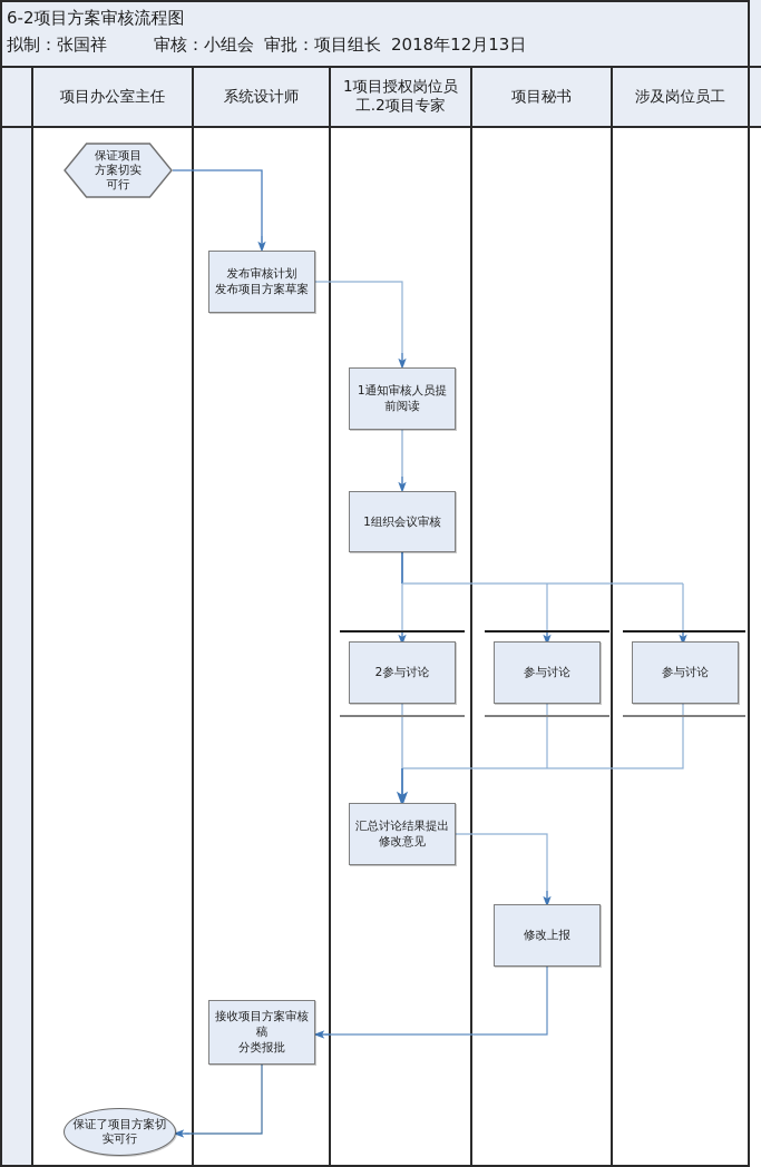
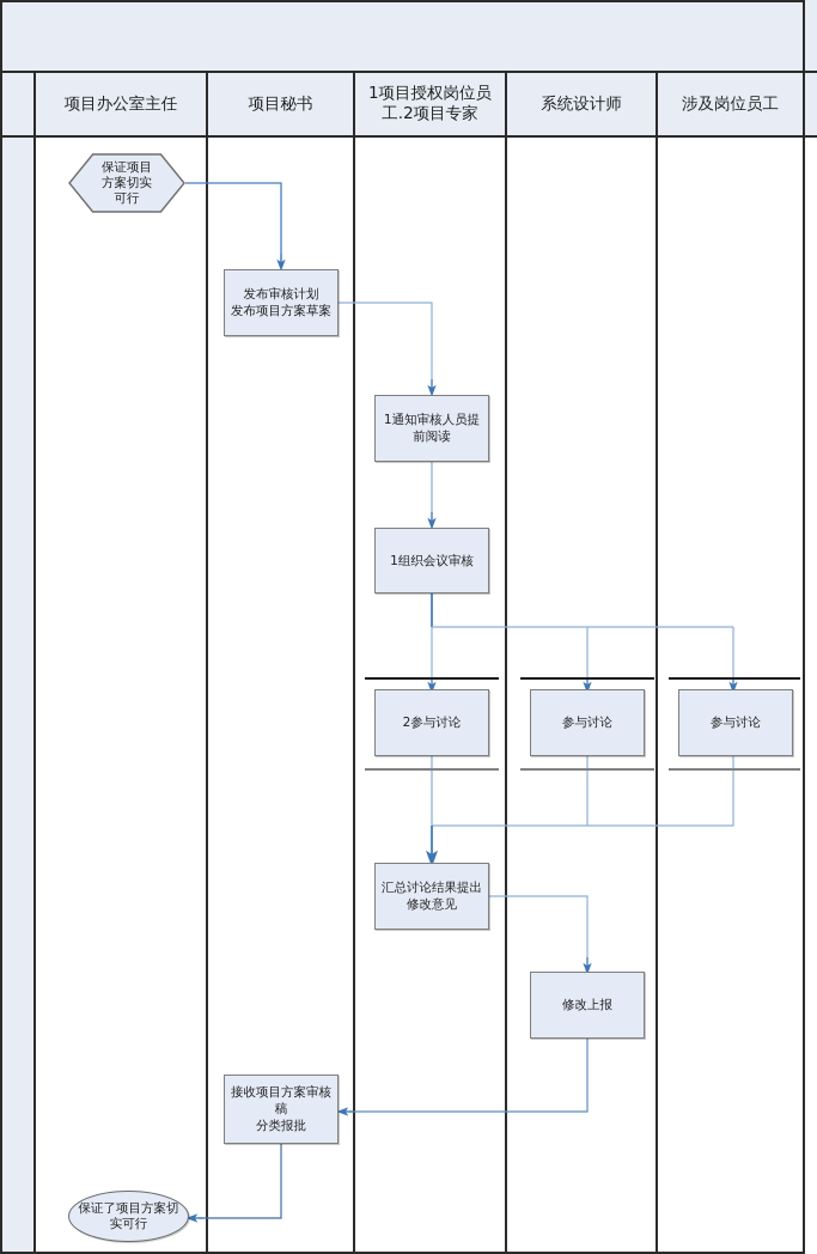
- 6-2项目方案审核流程图
- 拟制：张国祥 审核：小组会 审批：项目组长 2018年12月13日
  项目办公室主任
- 系统设计师
+ 项目秘书
  1项目授权岗位员工.2项目专家
- 项目秘书
+ 系统设计师
  涉及岗位员工
  保证项目
  方案切实
  可行
  发布审核计划
  发布项目方案草案
  1通知审核人员提
  前阅读
  1组织会议审核
  2参与讨论
  参与讨论
  参与讨论
  汇总讨论结果提出
  修改意见
  修改上报
  接收项目方案审核稿
  分类报批
  保证了项目方案切
  实可行
